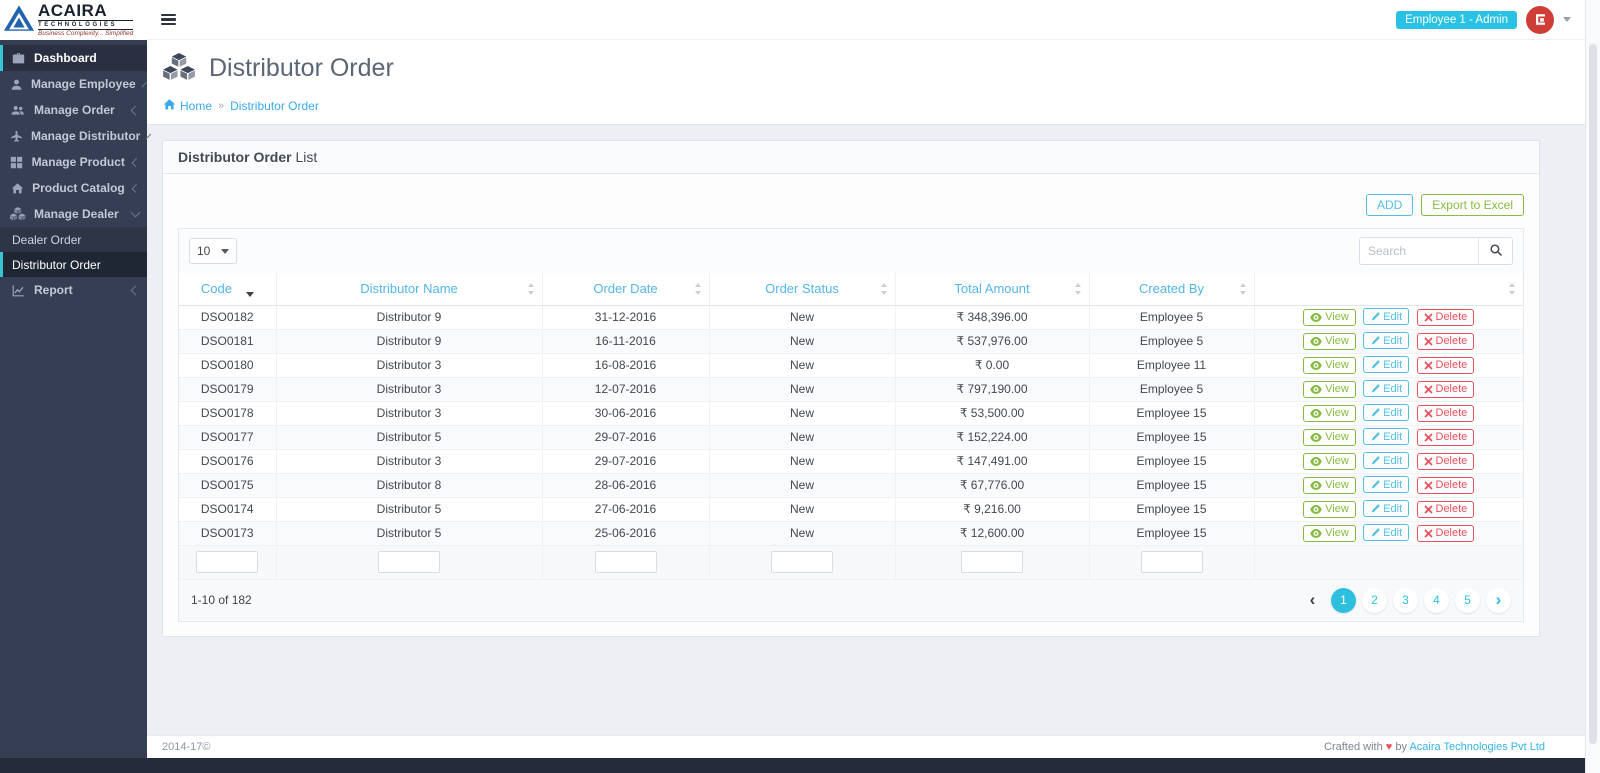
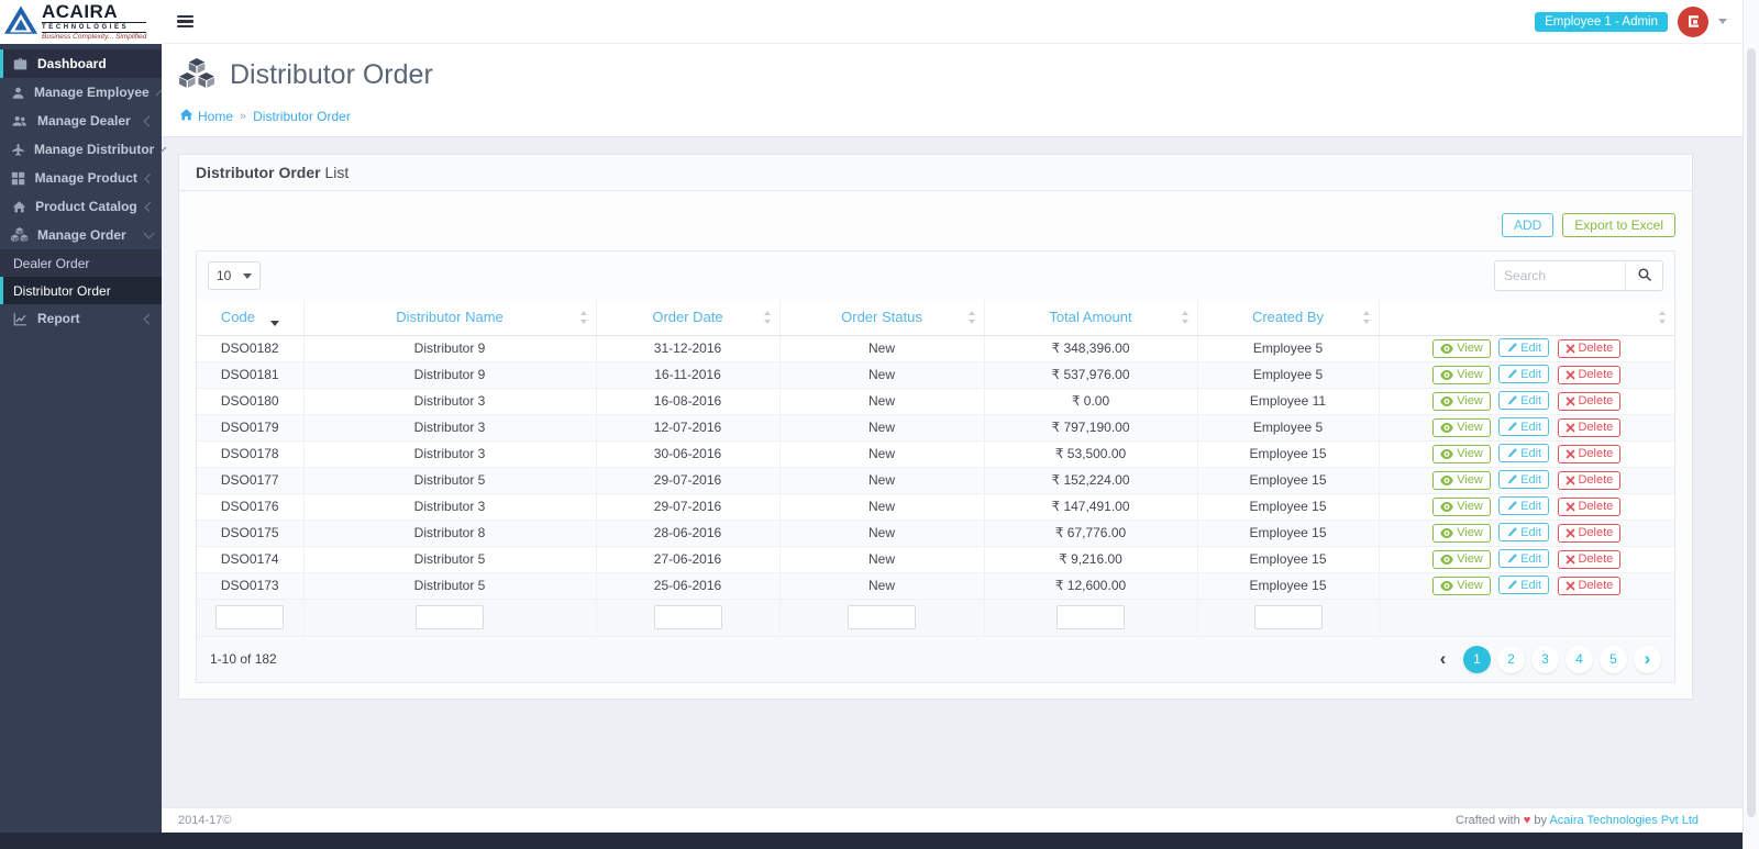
  ACAIRA
  Dashboard
  Manage Employee
- Manage Order
+ Manage Dealer
  Manage Distributor
  Manage Product
  Product Catalog
- Manage Dealer
+ Manage Order
  Dealer Order
  Distributor Order
  Report
  Employee 1 - Admin
  Distributor Order
  Home
  »
  Distributor Order
  Distributor Order List
  ADD
  Export to Excel
  10
  Search
  Code	Distributor Name	Order Date	Order Status	Total Amount	Created By
  DSO0182	Distributor 9	31-12-2016	New	₹ 348,396.00	Employee 5	View Edit Delete
  DSO0181	Distributor 9	16-11-2016	New	₹ 537,976.00	Employee 5	View Edit Delete
  DSO0180	Distributor 3	16-08-2016	New	₹ 0.00	Employee 11	View Edit Delete
  DSO0179	Distributor 3	12-07-2016	New	₹ 797,190.00	Employee 5	View Edit Delete
  DSO0178	Distributor 3	30-06-2016	New	₹ 53,500.00	Employee 15	View Edit Delete
  DSO0177	Distributor 5	29-07-2016	New	₹ 152,224.00	Employee 15	View Edit Delete
  DSO0176	Distributor 3	29-07-2016	New	₹ 147,491.00	Employee 15	View Edit Delete
  DSO0175	Distributor 8	28-06-2016	New	₹ 67,776.00	Employee 15	View Edit Delete
  DSO0174	Distributor 5	27-06-2016	New	₹ 9,216.00	Employee 15	View Edit Delete
  DSO0173	Distributor 5	25-06-2016	New	₹ 12,600.00	Employee 15	View Edit Delete
  1-10 of 182
  ‹
  1
  2
  3
  4
  5
  ›
  2014-17©
  Crafted with ♥ by Acaira Technologies Pvt Ltd
